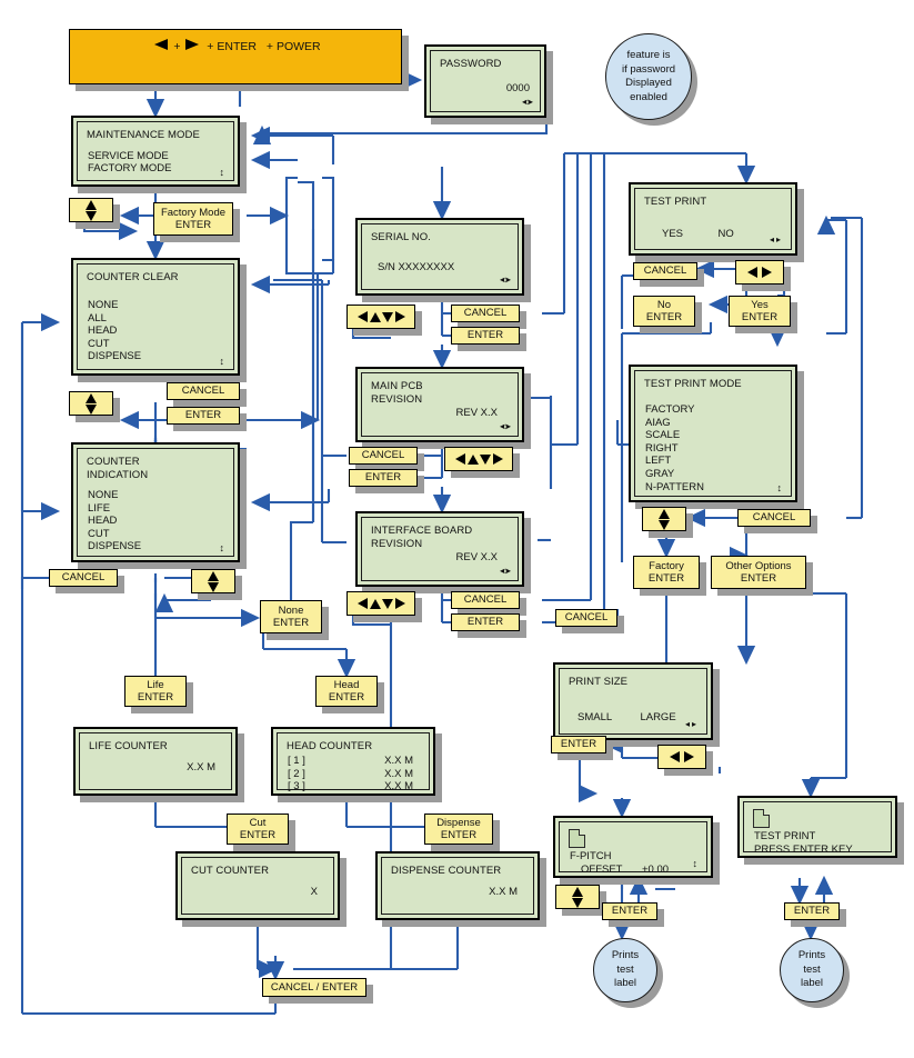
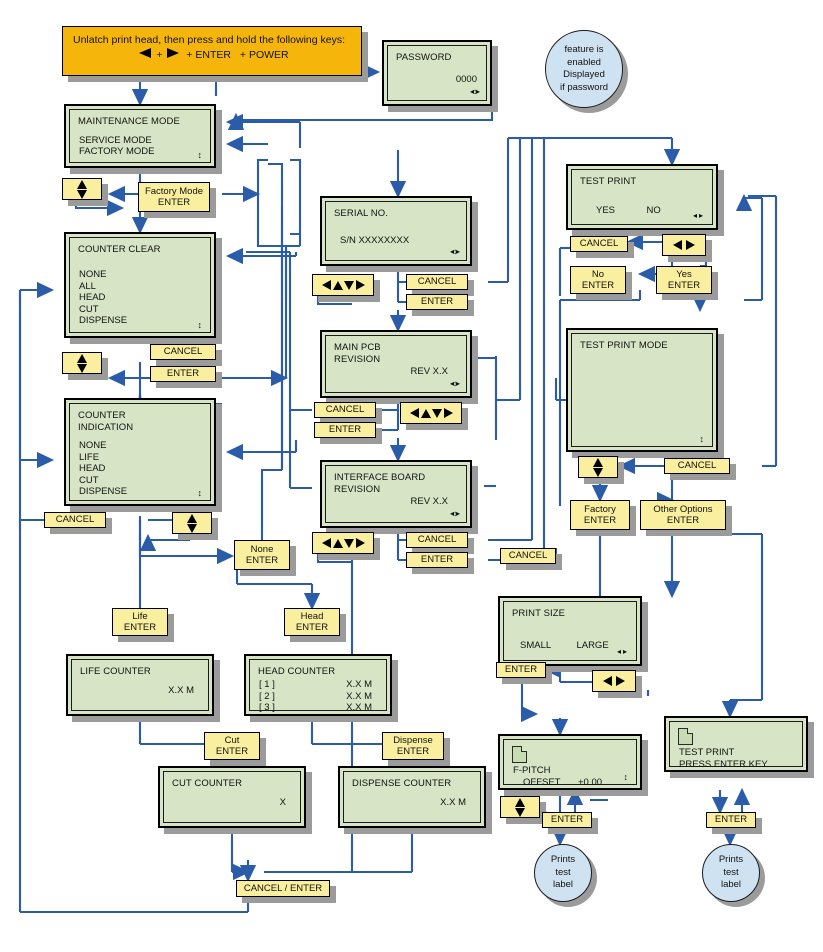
+ Unlatch print head, then press and hold the following keys:
  + + ENTER + POWER
  PASSWORD
  0000
  ◂↕▸
  feature is
- if password
+ enabled
  Displayed
- enabled
+ if password
  MAINTENANCE MODE
  SERVICE MODE
  FACTORY MODE
  ↕
  Factory Mode
  ENTER
  COUNTER CLEAR
  NONE
  ALL
  HEAD
  CUT
  DISPENSE
  ↕
  CANCEL
  ENTER
  COUNTER
  INDICATION
  NONE
  LIFE
  HEAD
  CUT
  DISPENSE
  ↕
  CANCEL
  None
  ENTER
  SERIAL NO.
  S/N XXXXXXXX
  ◂↕▸
  CANCEL
  ENTER
  MAIN PCB
  REVISION
  REV X.X
  ◂↕▸
  CANCEL
  ENTER
  INTERFACE BOARD
  REVISION
  REV X.X
  ◂↕▸
  CANCEL
  ENTER
  TEST PRINT
  YES NO
  ◂▸
  CANCEL
  No
  ENTER
  Yes
  ENTER
  TEST PRINT MODE
- FACTORY
- AIAG
- SCALE
- RIGHT
- LEFT
- GRAY
- N-PATTERN
  ↕
  CANCEL
  Factory
  ENTER
  Other Options
  ENTER
  CANCEL
  PRINT SIZE
  SMALL LARGE
  ◂▸
  ENTER
  F-PITCH
  OFFSET
  +0.00
  ↕
  ENTER
  Prints
  test
  label
  TEST PRINT
  PRESS ENTER KEY
  ENTER
  Prints
  test
  label
  Life
  ENTER
  Head
  ENTER
  LIFE COUNTER
  X.X M
  HEAD COUNTER
  [ 1 ]
  X.X M
  [ 2 ]
  X.X M
  [ 3 ]
  X.X M
  Cut
  ENTER
  Dispense
  ENTER
  CUT COUNTER
  X
  DISPENSE COUNTER
  X.X M
  CANCEL / ENTER
